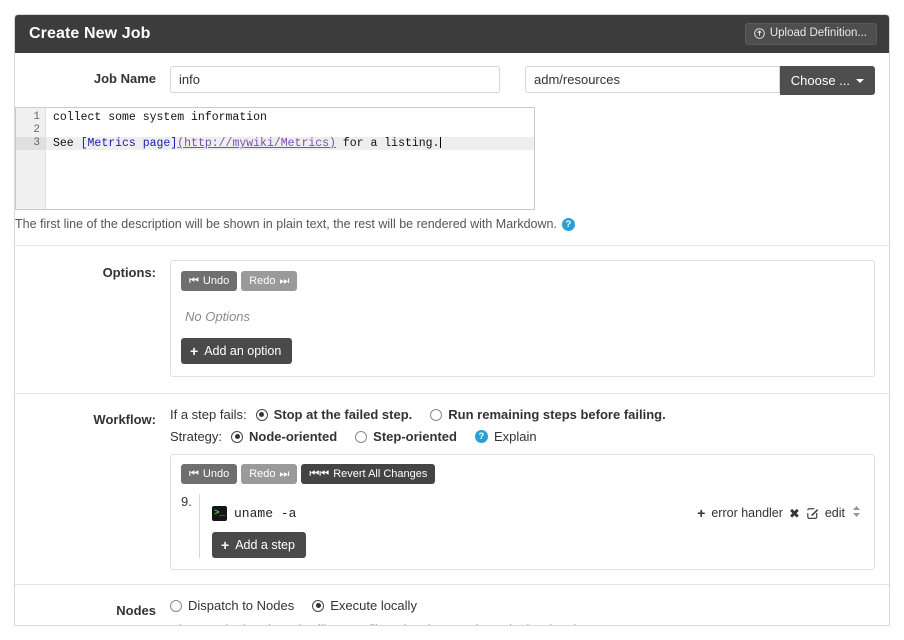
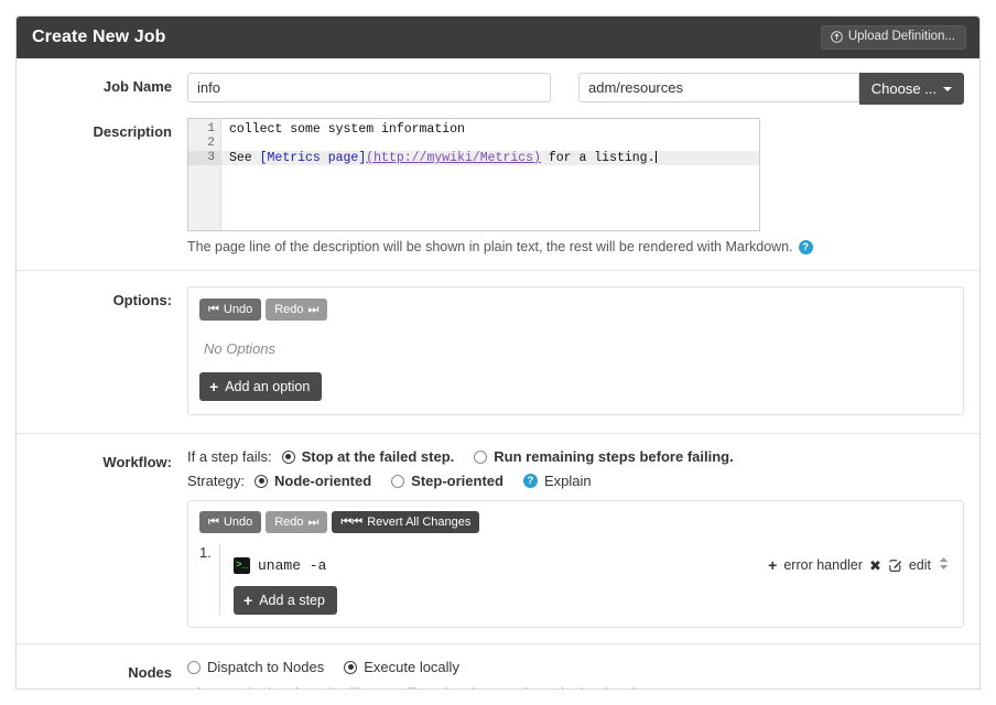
  Create New Job
  Upload Definition...
  Job Name
  info
  adm/resources
  Choose ...
+ Description
  1
  2
  3
  collect some system information
  See [Metrics page](http://mywiki/Metrics) for a listing.
- The first line of the description will be shown in plain text, the rest will be rendered with Markdown.
+ The page line of the description will be shown in plain text, the rest will be rendered with Markdown.
  ?
  Options:
  ⏮
  Undo
  Redo
  ⏭
  No Options
  +
  Add an option
  Workflow:
  If a step fails:
  Stop at the failed step.
  Run remaining steps before failing.
  Strategy:
  Node-oriented
  Step-oriented
  ?
  Explain
  ⏮
  Undo
  Redo
  ⏭
  ⏮⏮
  Revert All Changes
- 9.
+ 1.
  >_
  uname -a
  +
  error handler
  ✖
  edit
  +
  Add a step
  Nodes
  Dispatch to Nodes
  Execute locally
